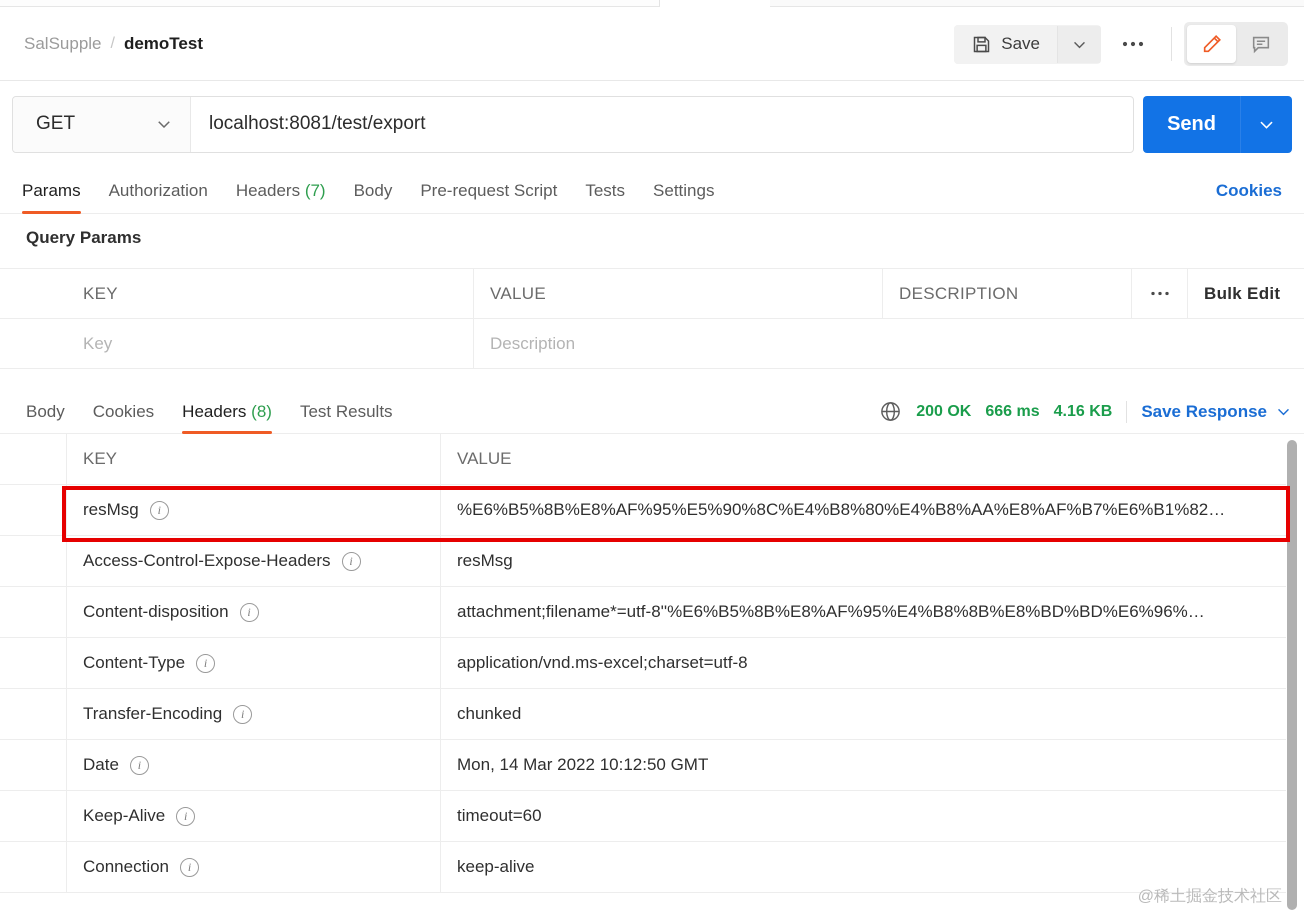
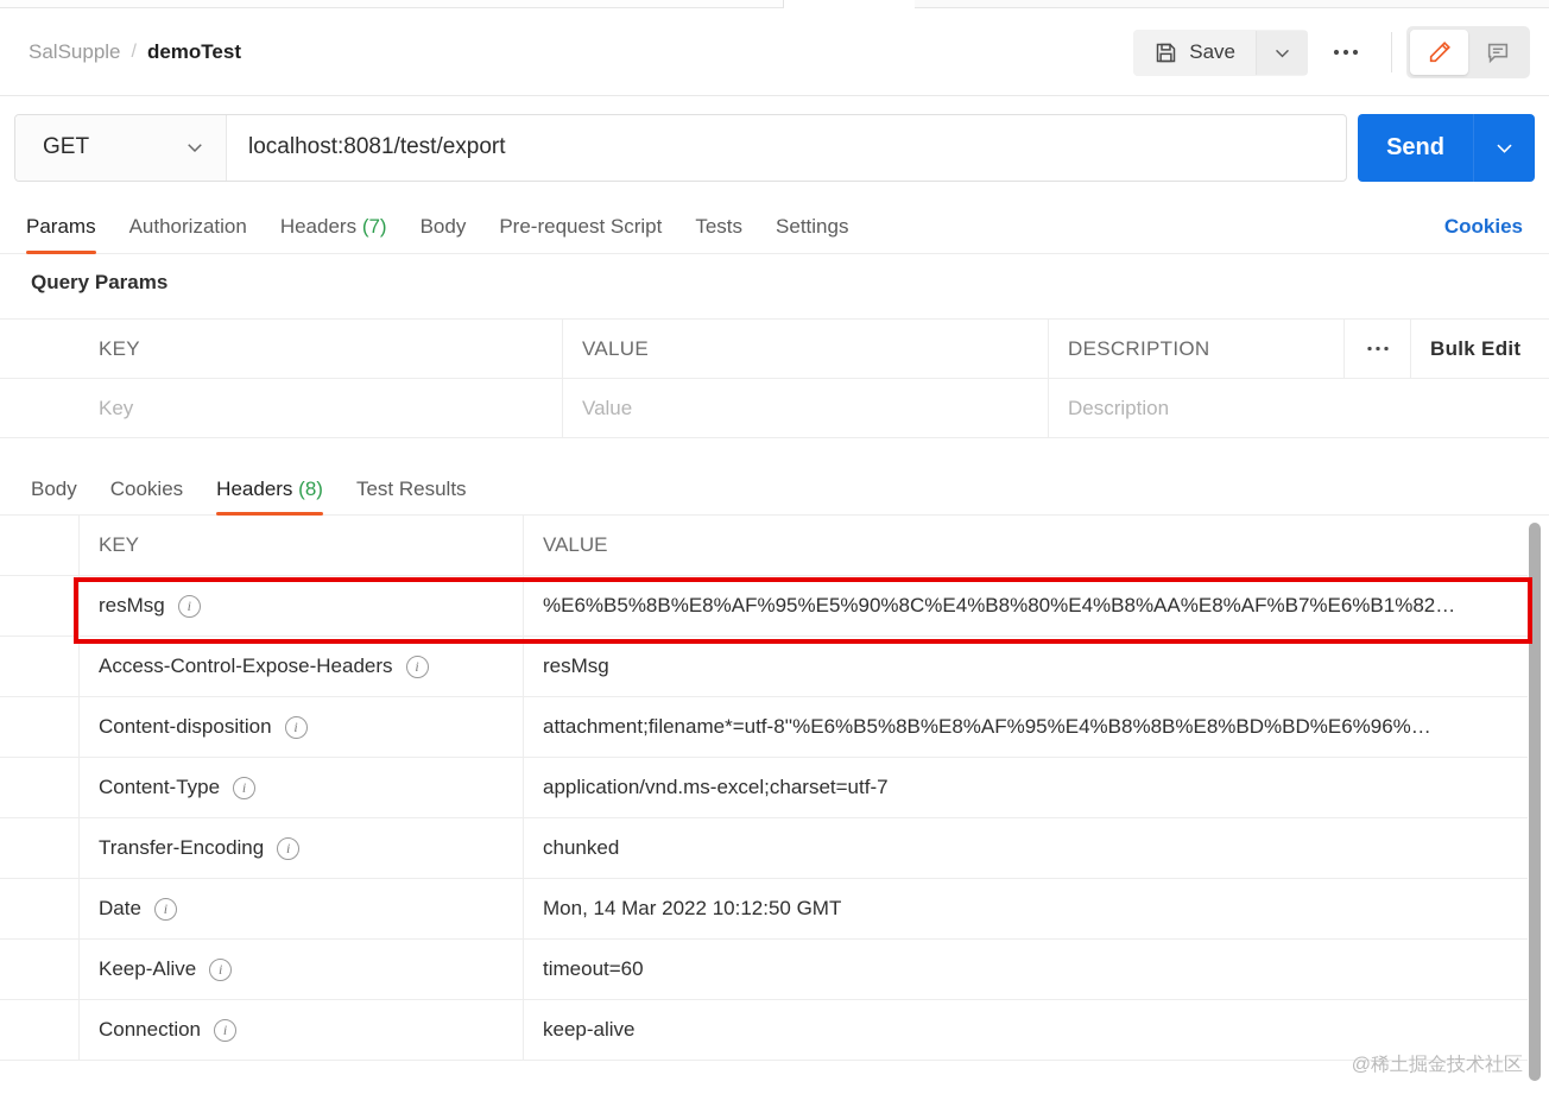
  SalSupple
  /
  demoTest
  Save
  GET
  localhost:8081/test/export
  Send
  Params
  Authorization
  Headers (7)
  Body
  Pre-request Script
  Tests
  Settings
  Cookies
  Query Params
  KEY
  VALUE
  DESCRIPTION
  Bulk Edit
  Key
+ Value
  Description
  Body
  Cookies
  Headers (8)
  Test Results
- 200 OK
- 666 ms
- 4.16 KB
- Save Response
  KEY
  VALUE
  resMsg
  i
  %E6%B5%8B%E8%AF%95%E5%90%8C%E4%B8%80%E4%B8%AA%E8%AF%B7%E6%B1%82…
  Access-Control-Expose-Headers
  i
  resMsg
  Content-disposition
  i
  attachment;filename*=utf-8''%E6%B5%8B%E8%AF%95%E4%B8%8B%E8%BD%BD%E6%96%…
  Content-Type
  i
- application/vnd.ms-excel;charset=utf-8
+ application/vnd.ms-excel;charset=utf-7
  Transfer-Encoding
  i
  chunked
  Date
  i
  Mon, 14 Mar 2022 10:12:50 GMT
  Keep-Alive
  i
  timeout=60
  Connection
  i
  keep-alive
  @稀土掘金技术社区
